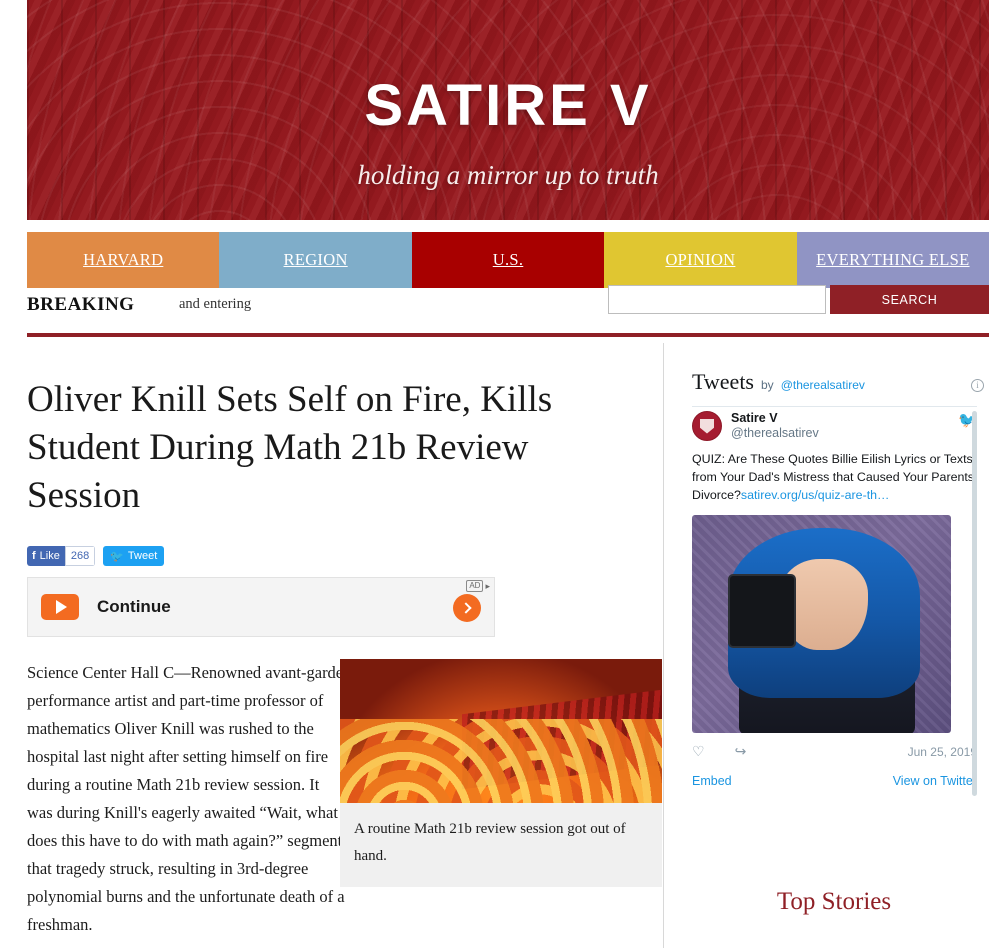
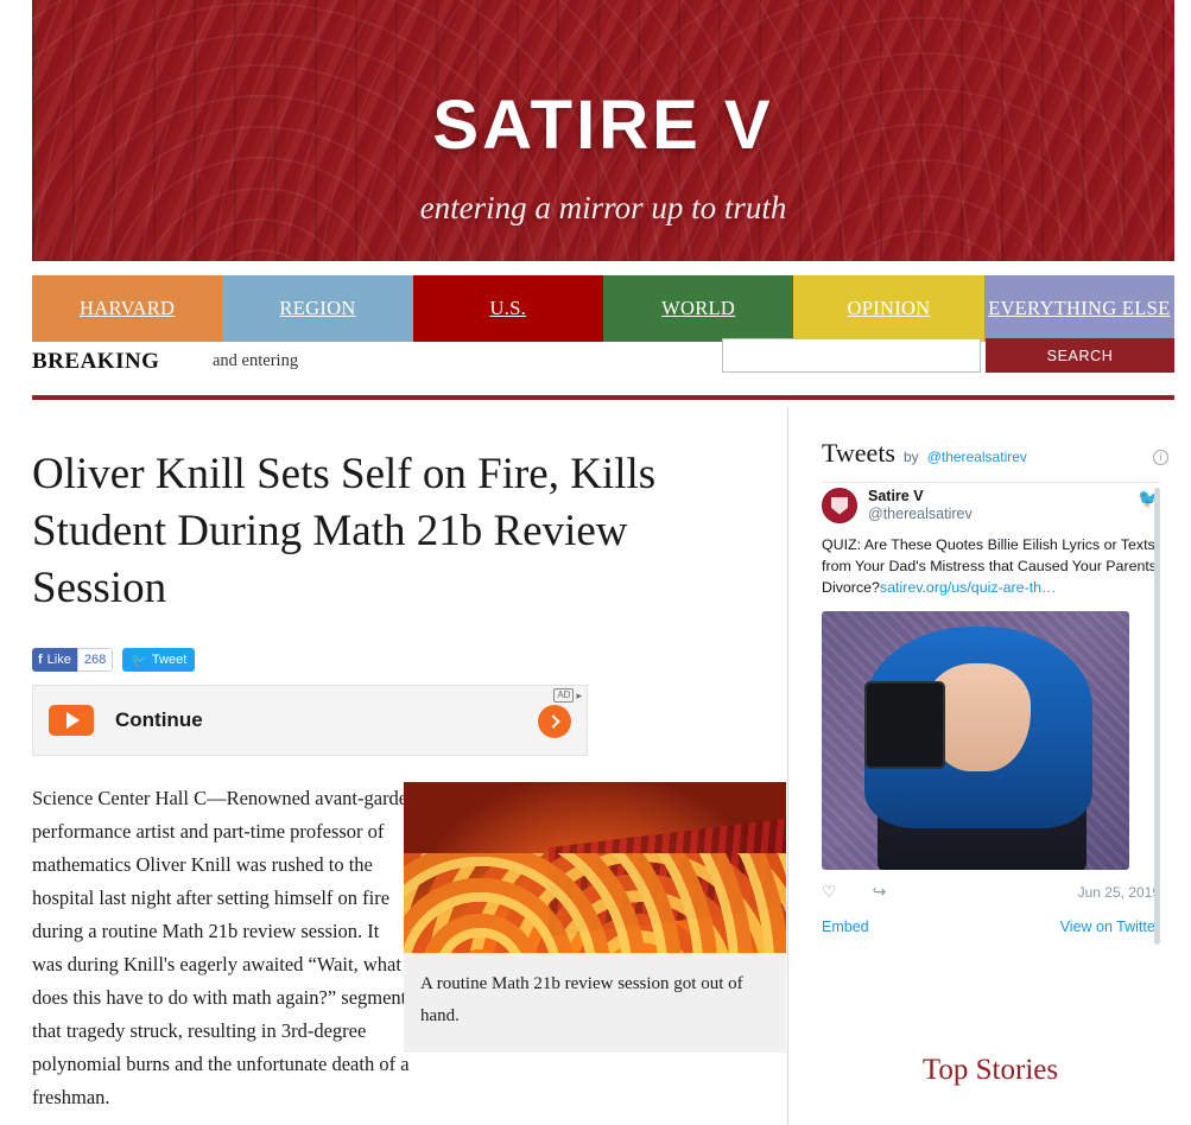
  SATIRE V
- holding a mirror up to truth
+ entering a mirror up to truth
  HARVARD
  REGION
  U.S.
+ WORLD
  OPINION
  EVERYTHING ELSE
  BREAKING
  and entering
  SEARCH
  Oliver Knill Sets Self on Fire, Kills Student During Math 21b Review Session
  f
  Like
  268
  🐦
  Tweet
  Continue
  AD
  ▸
  Science Center Hall C—Renowned avant-gard performance artist and part-time professor of mathematics Oliver Knill was rushed to the hospital last night after setting himself on fire during a routine Math 21b review session. It was during Knill's eagerly awaited “Wait, what does this have to do with math again?” segmen that tragedy struck, resulting in 3rd-degree polynomial burns and the unfortunate death of a freshman.
  A routine Math 21b review session got out of hand.
  Tweets
  by
  @therealsatirev
  i
  Satire V
  @therealsatirev
  🐦
  QUIZ: Are These Quotes Billie Eilish Lyrics or Texts from Your Dad's Mistress that Caused Your Parents Divorce?satirev.org/us/quiz-are-th…
  ♡
  ↪
  Jun 25, 201
  Embed
  View on Twitte
  Top Stories
